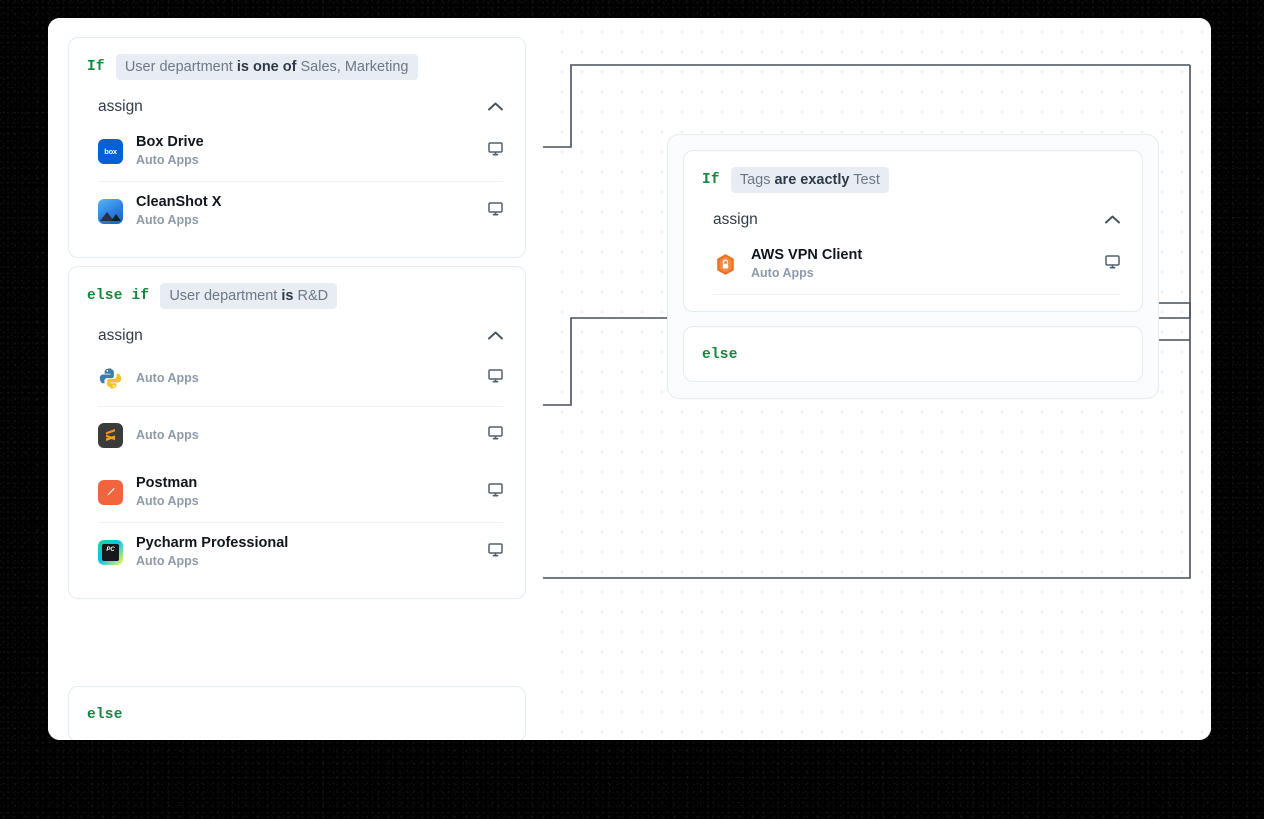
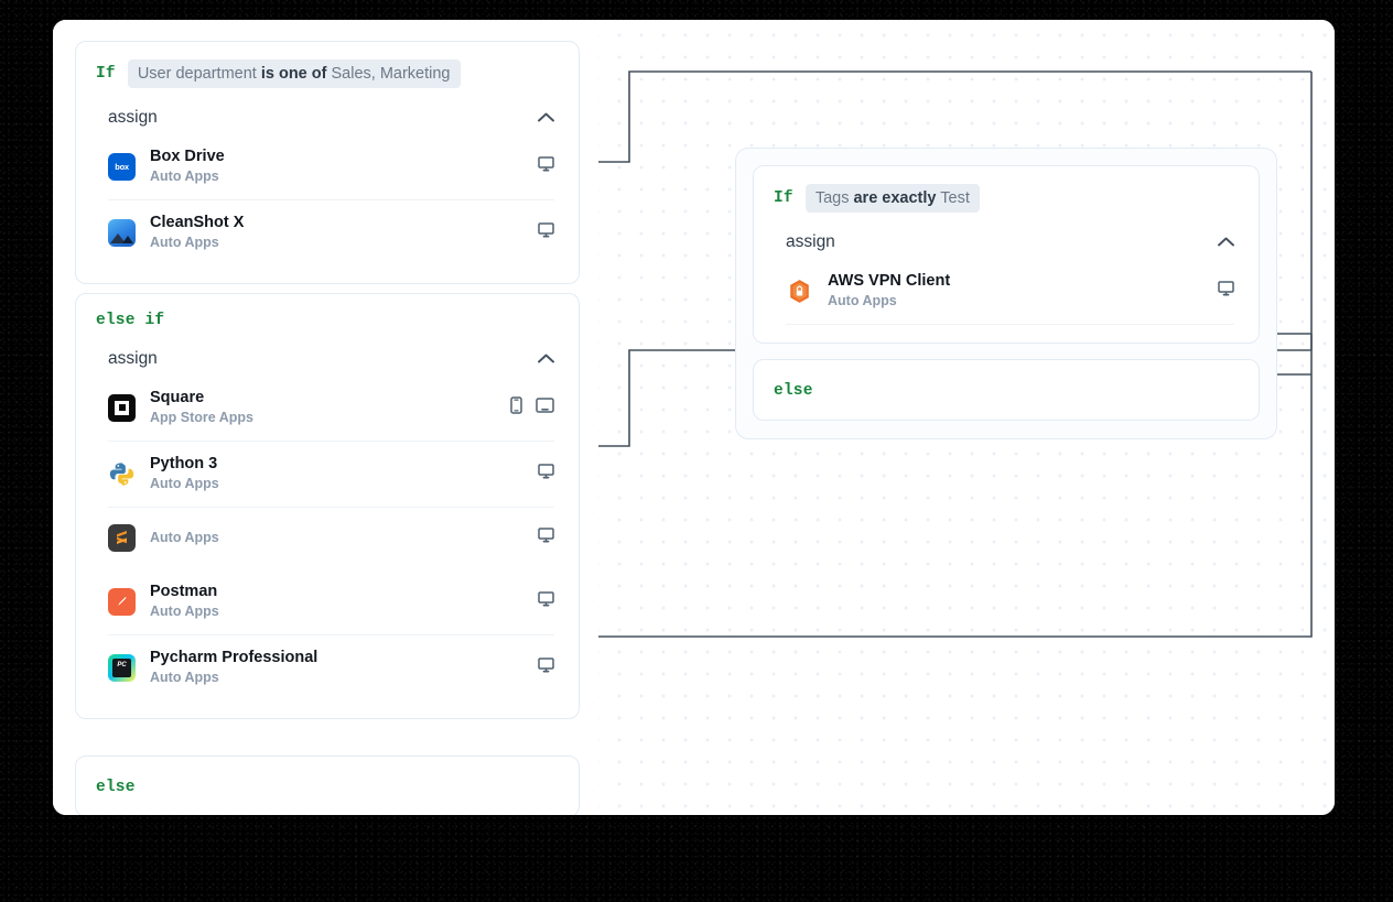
  If
  User department is one of Sales, Marketing
  assign
  box
  Box Drive
  Auto Apps
  CleanShot X
  Auto Apps
  else if
- User department is R&D
  assign
+ Square
+ App Store Apps
+ Python 3
  Auto Apps
  Auto Apps
  Postman
  Auto Apps
  Pycharm Professional
  Auto Apps
  else
  If
  Tags are exactly Test
  assign
  AWS VPN Client
  Auto Apps
  else
